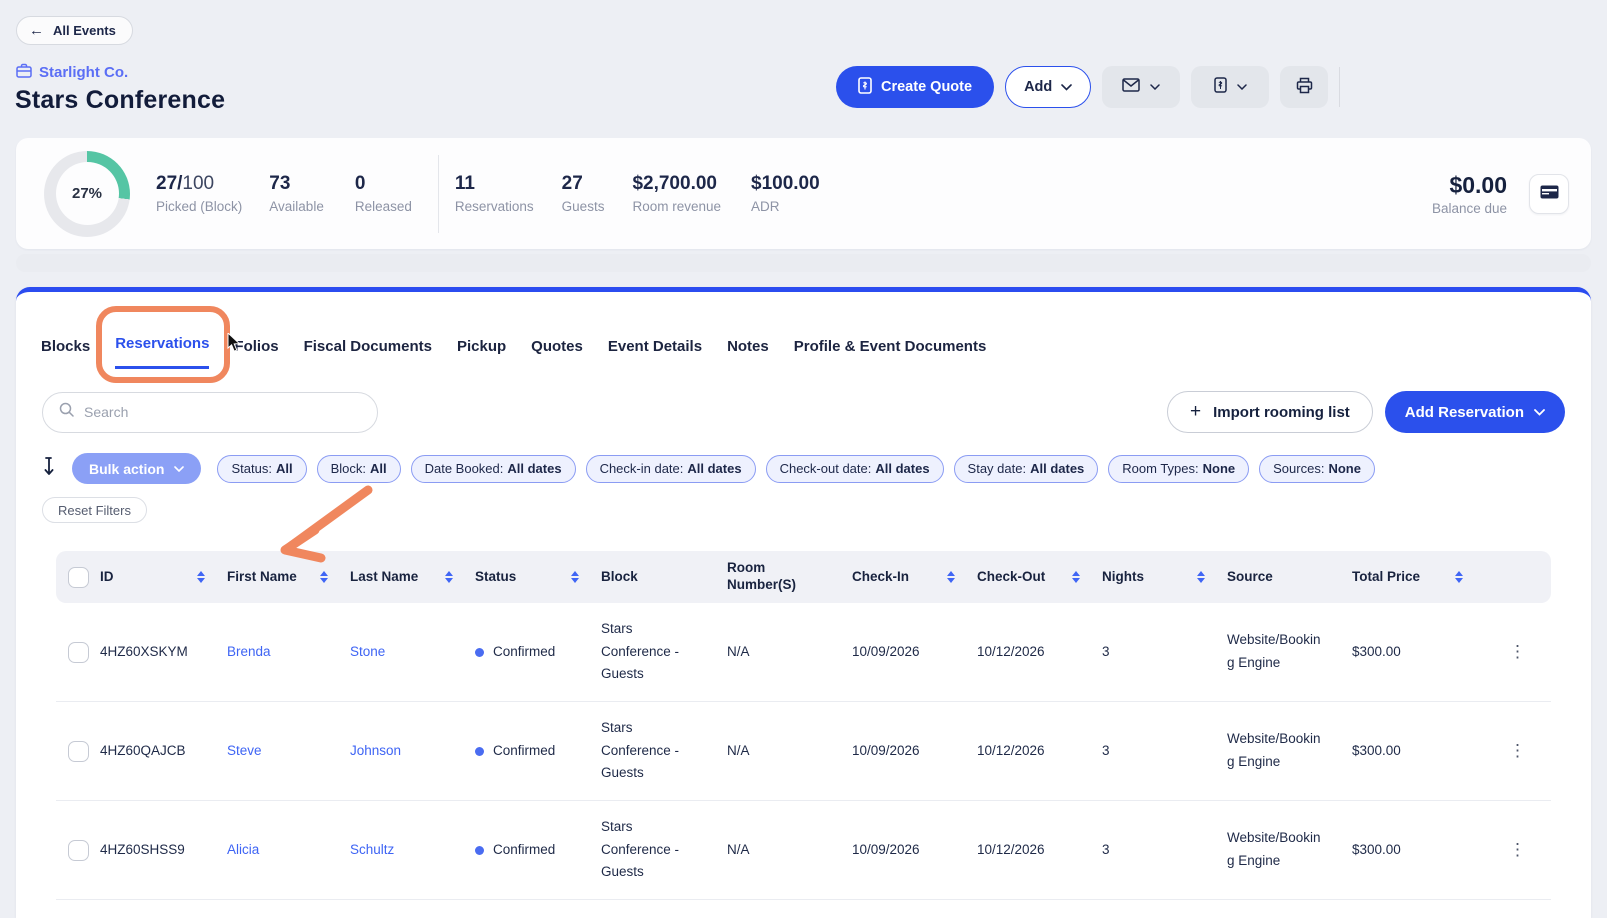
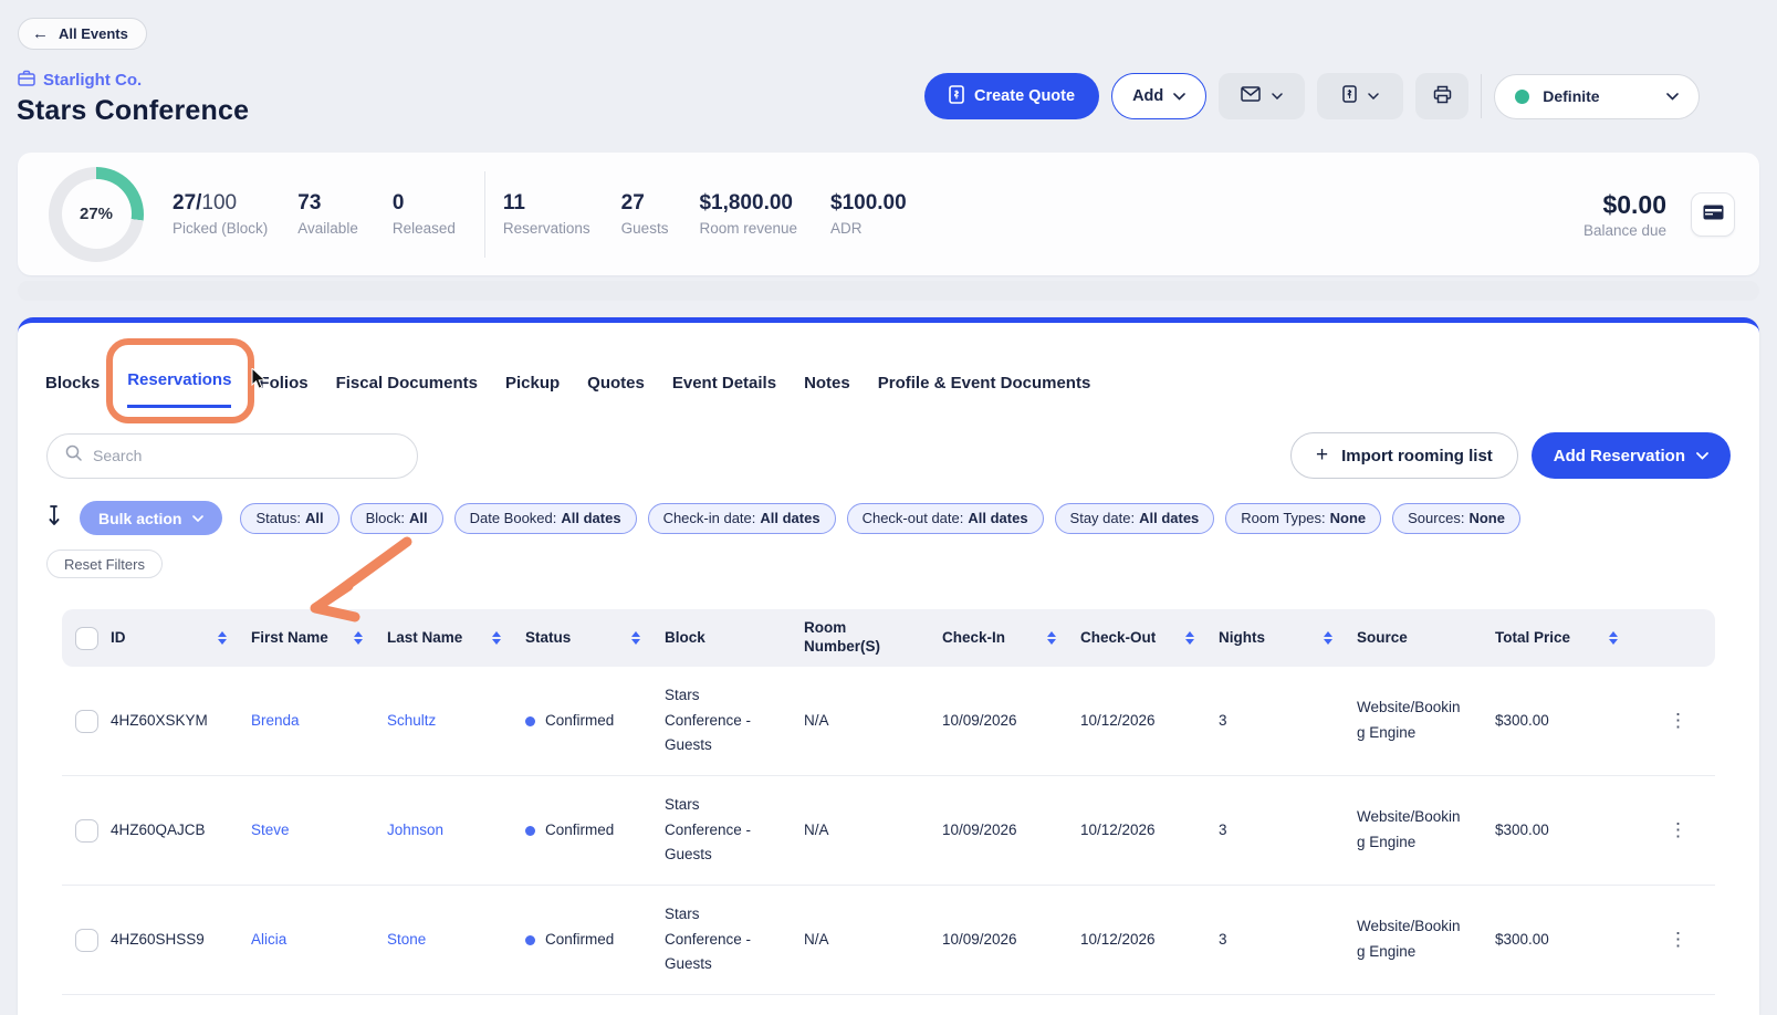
  ←
  All Events
  Starlight Co.
  Stars Conference
  Create Quote
  Add
+ Definite
  27%
  27/100
  Picked (Block)
  73
  Available
  0
  Released
  11
  Reservations
  27
  Guests
- $2,700.00
+ $1,800.00
  Room revenue
  $100.00
  ADR
  $0.00
  Balance due
  Blocks
  Reservations
  Folios
  Fiscal Documents
  Pickup
  Quotes
  Event Details
  Notes
  Profile & Event Documents
  Search
  +
  Import rooming list
  Add Reservation
  Bulk action
  Status:
  All
  Block:
  All
  Date Booked:
  All dates
  Check-in date:
  All dates
  Check-out date:
  All dates
  Stay date:
  All dates
  Room Types:
  None
  Sources:
  None
  Reset Filters
  ID
  First Name
  Last Name
  Status
  Block
  Room Number(S)
  Check-In
  Check-Out
  Nights
  Source
  Total Price
  4HZ60XSKYM
  Brenda
- Stone
+ Schultz
  Confirmed
  Stars Conference - Guests
  N/A
  10/09/2026
  10/12/2026
  3
  Website/Booking Engine
  $300.00
  ⋮
  4HZ60QAJCB
  Steve
  Johnson
  Confirmed
  Stars Conference - Guests
  N/A
  10/09/2026
  10/12/2026
  3
  Website/Booking Engine
  $300.00
  ⋮
  4HZ60SHSS9
  Alicia
- Schultz
+ Stone
  Confirmed
  Stars Conference - Guests
  N/A
  10/09/2026
  10/12/2026
  3
  Website/Booking Engine
  $300.00
  ⋮
